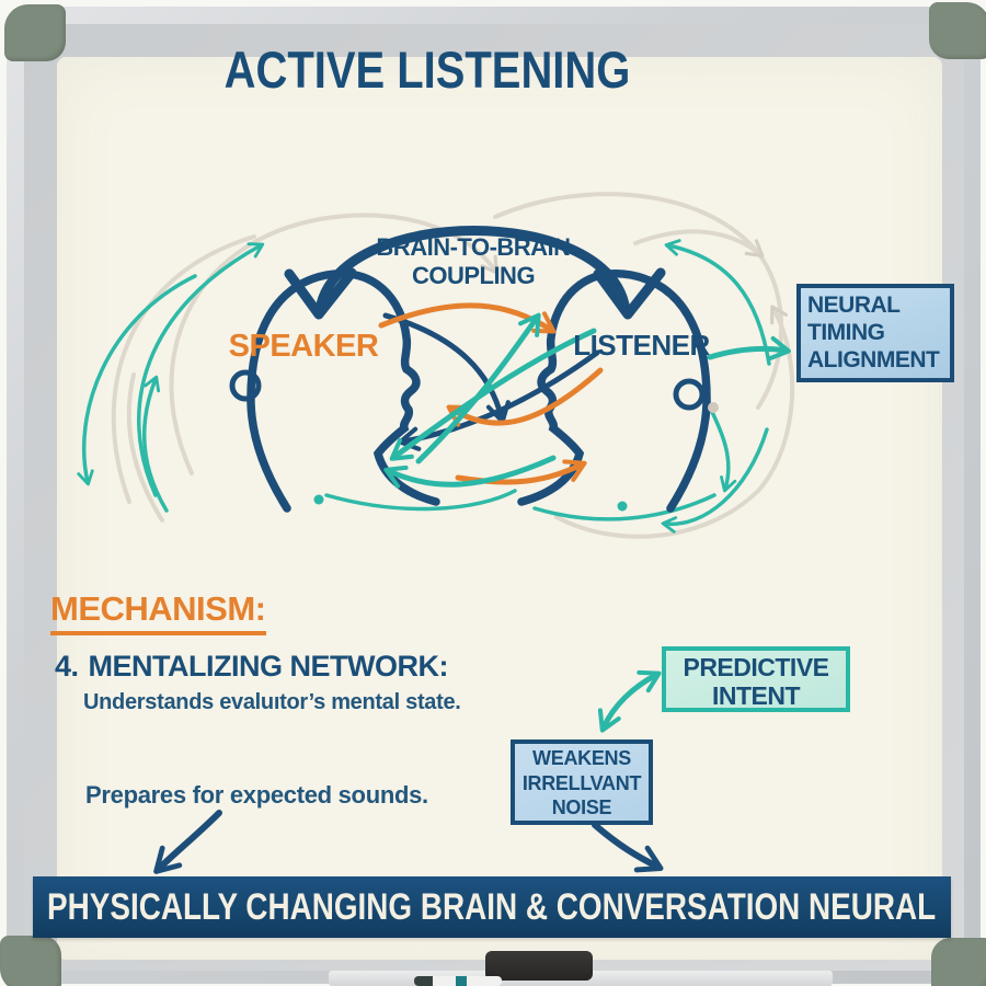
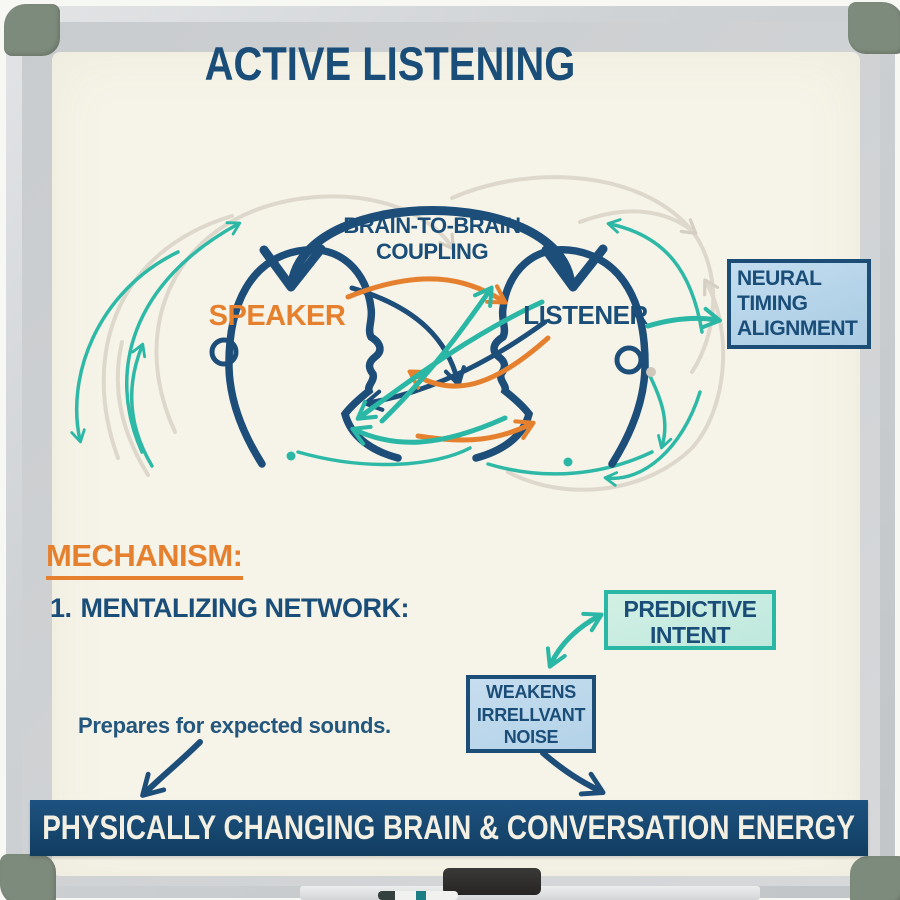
  ACTIVE LISTENING
  BRAIN-TO-BRAIN COUPLING
  SPEAKER
  LISTENER
  NEURAL TIMING ALIGNMENT
  MECHANISM:
- 4.
+ 1.
  MENTALIZING NETWORK:
- Understands evaluıtor’s mental state.
  Prepares for expected sounds.
  PREDICTIVE INTENT
  WEAKENS IRRELLVANT NOISE
- PHYSICALLY CHANGING BRAIN & CONVERSATION NEURAL
+ PHYSICALLY CHANGING BRAIN & CONVERSATION ENERGY
